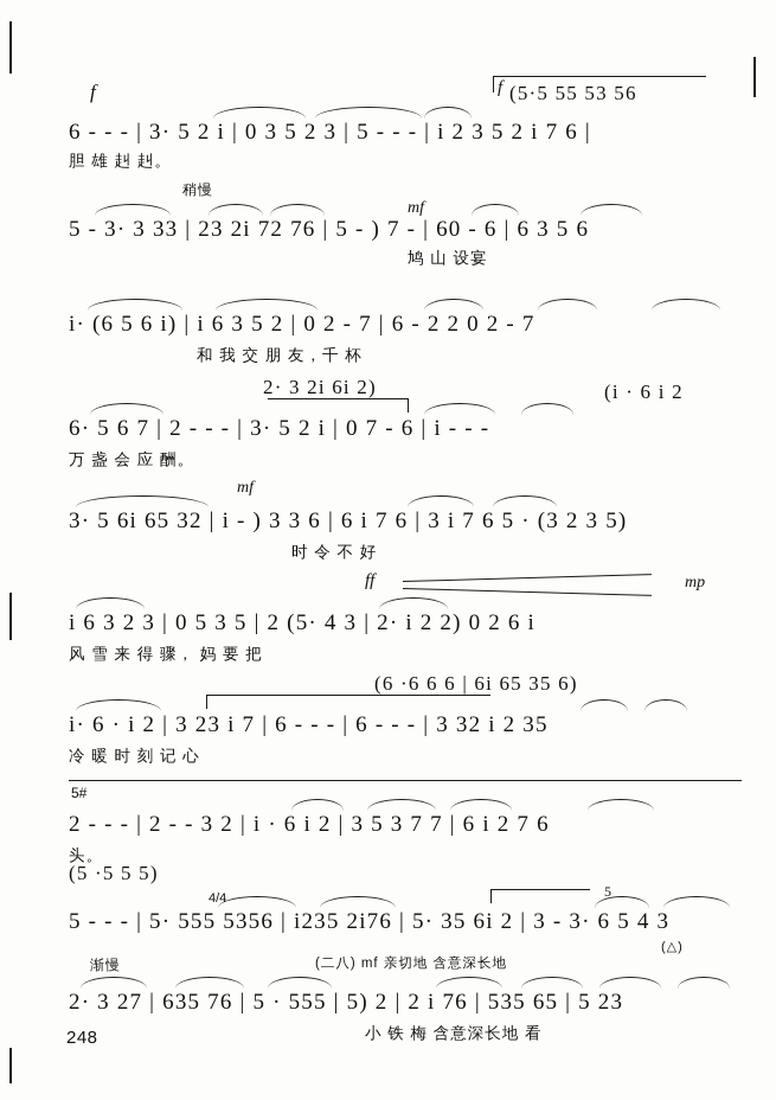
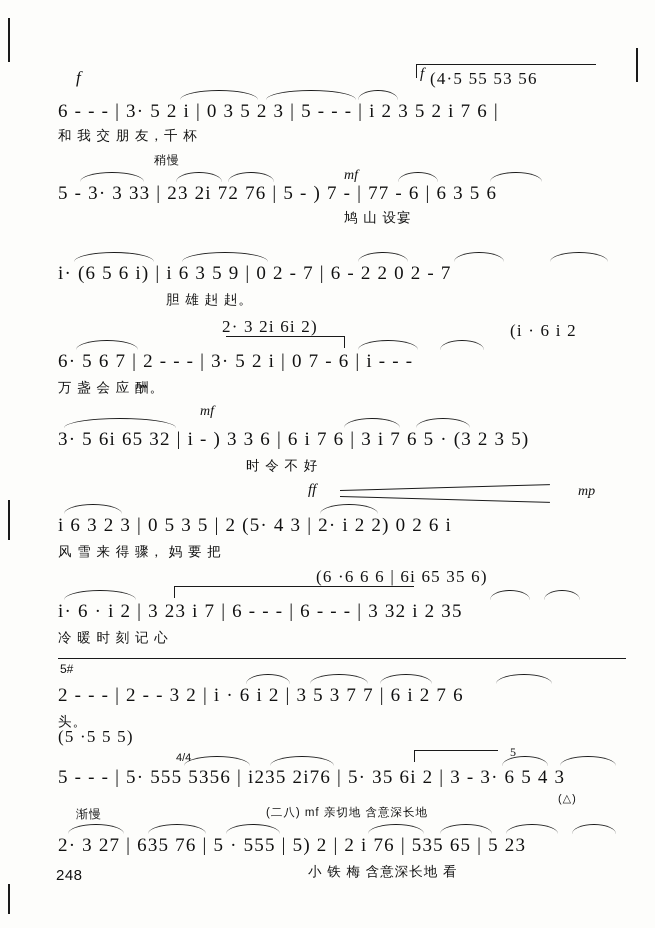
  f
  f
- (5·5 55 53 56
+ (4·5 55 53 56
  6 - - - | 3· 5 2 i | 0 3 5 2 3 | 5 - - - | i 2 3 5 2 i 7 6 |
- 胆 雄 赳 赳。
+ 和 我 交 朋 友，千 杯
  稍慢
  mf
- 5 - 3· 3 33 | 23 2i 72 76 | 5 - ) 7 - | 60 - 6 | 6 3 5 6
+ 5 - 3· 3 33 | 23 2i 72 76 | 5 - ) 7 - | 77 - 6 | 6 3 5 6
  鸠 山 设宴
- i· (6 5 6 i) | i 6 3 5 2 | 0 2 - 7 | 6 - 2 2 0 2 - 7
+ i· (6 5 6 i) | i 6 3 5 9 | 0 2 - 7 | 6 - 2 2 0 2 - 7
- 和 我 交 朋 友，千 杯
+ 胆 雄 赳 赳。
  2· 3 2i 6i 2)
  (i · 6 i 2
  6· 5 6 7 | 2 - - - | 3· 5 2 i | 0 7 - 6 | i - - -
  万 盏 会 应 酬。
  mf
  3· 5 6i 65 32 | i - ) 3 3 6 | 6 i 7 6 | 3 i 7 6 5 · (3 2 3 5)
  时 令 不 好
  ff
  mp
  i 6 3 2 3 | 0 5 3 5 | 2 (5· 4 3 | 2· i 2 2) 0 2 6 i
  风 雪 来 得 骤， 妈 要 把
  (6 ·6 6 6 | 6i 65 35 6)
  i· 6 · i 2 | 3 23 i 7 | 6 - - - | 6 - - - | 3 32 i 2 35
  冷 暖 时 刻 记 心
  5#
  2 - - - | 2 - - 3 2 | i · 6 i 2 | 3 5 3 7 7 | 6 i 2 7 6
  头。
  (5 ·5 5 5)
  5
  4/4
  5 - - - | 5· 555 5356 | i235 2i76 | 5· 35 6i 2 | 3 - 3· 6 5 4 3
  (△)
  渐慢
  (二八) mf 亲切地 含意深长地
  2· 3 27 | 635 76 | 5 · 555 | 5) 2 | 2 i 76 | 535 65 | 5 23
  小 铁 梅 含意深长地 看
  248
